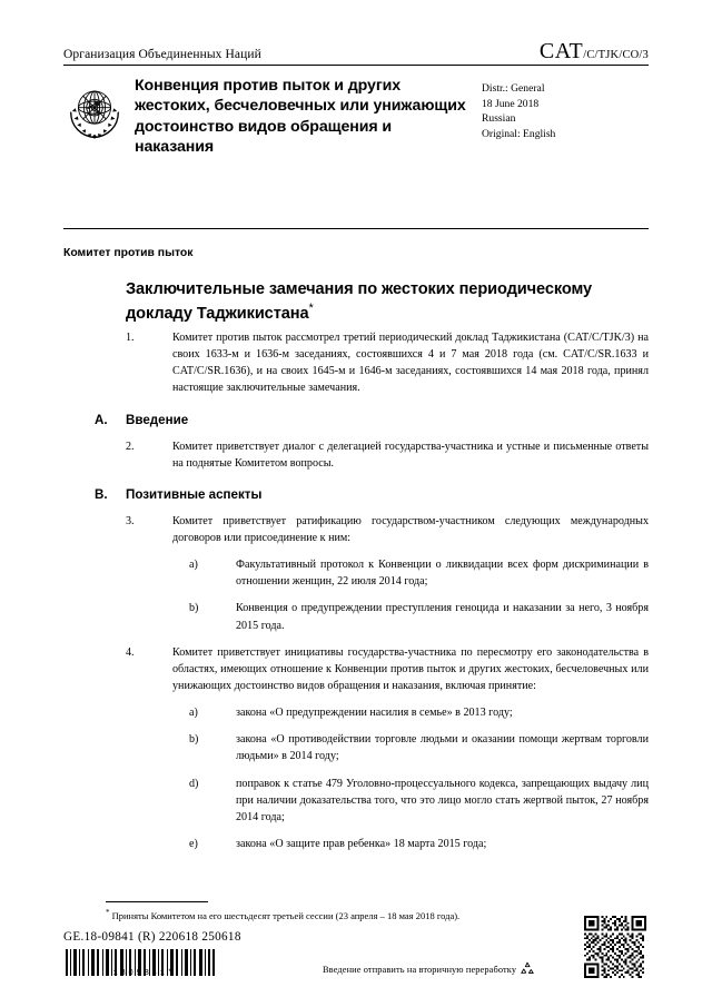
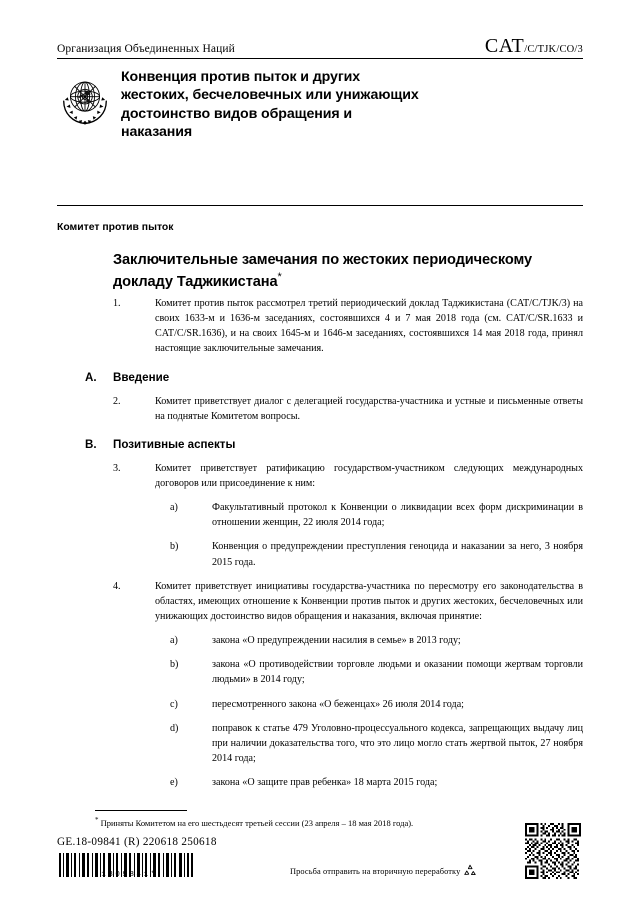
  Организация Объединенных Наций
  CAT/C/TJK/CO/3
  Конвенция против пыток и других жестоких, бесчеловечных или унижающих достоинство видов обращения и наказания
- Distr.: General
- 18 June 2018
- Russian
- Original: English
  Комитет против пыток
  Заключительные замечания по жестоких периодическому докладу Таджикистана*
  1.
  Комитет против пыток рассмотрел третий периодический доклад Таджикистана (CAT/C/TJK/3) на своих 1633-м и 1636-м заседаниях, состоявшихся 4 и 7 мая 2018 года (см. CAT/C/SR.1633 и CAT/C/SR.1636), и на своих 1645-м и 1646-м заседаниях, состоявшихся 14 мая 2018 года, принял настоящие заключительные замечания.
  A.
  Введение
  2.
  Комитет приветствует диалог с делегацией государства-участника и устные и письменные ответы на поднятые Комитетом вопросы.
  B.
  Позитивные аспекты
  3.
  Комитет приветствует ратификацию государством-участником следующих международных договоров или присоединение к ним:
  a)
  Факультативный протокол к Конвенции о ликвидации всех форм дискриминации в отношении женщин, 22 июля 2014 года;
  b)
  Конвенция о предупреждении преступления геноцида и наказании за него, 3 ноября 2015 года.
  4.
  Комитет приветствует инициативы государства-участника по пересмотру его законодательства в областях, имеющих отношение к Конвенции против пыток и других жестоких, бесчеловечных или унижающих достоинство видов обращения и наказания, включая принятие:
  a)
  закона «О предупреждении насилия в семье» в 2013 году;
  b)
  закона «О противодействии торговле людьми и оказании помощи жертвам торговли людьми» в 2014 году;
+ c)
+ пересмотренного закона «О беженцах» 26 июля 2014 года;
  d)
  поправок к статье 479 Уголовно-процессуального кодекса, запрещающих выдачу лиц при наличии доказательства того, что это лицо могло стать жертвой пыток, 27 ноября 2014 года;
  e)
  закона «О защите прав ребенка» 18 марта 2015 года;
  * Приняты Комитетом на его шестьдесят третьей сессии (23 апреля – 18 мая 2018 года).
  GE.18-09841 (R) 220618 250618
  *1809841*
- Введение отправить на вторичную переработку
+ Просьба отправить на вторичную переработку
